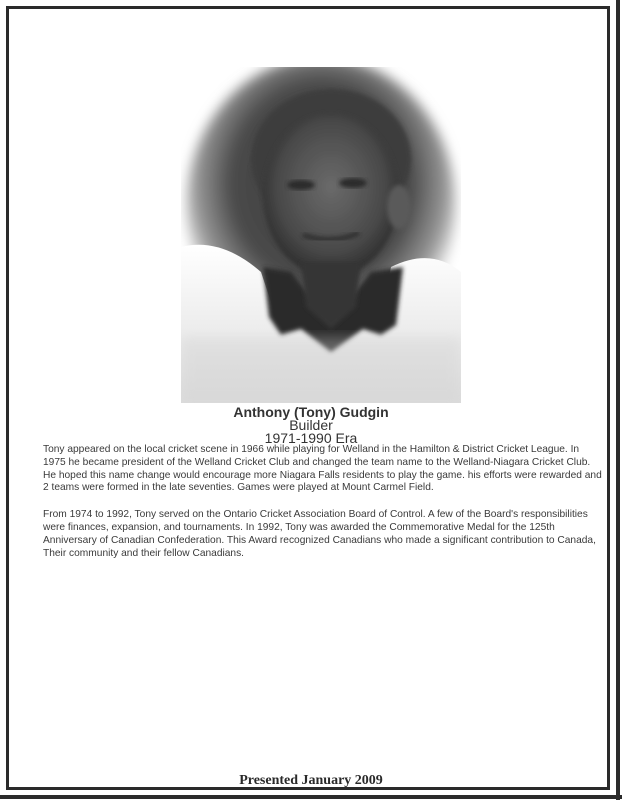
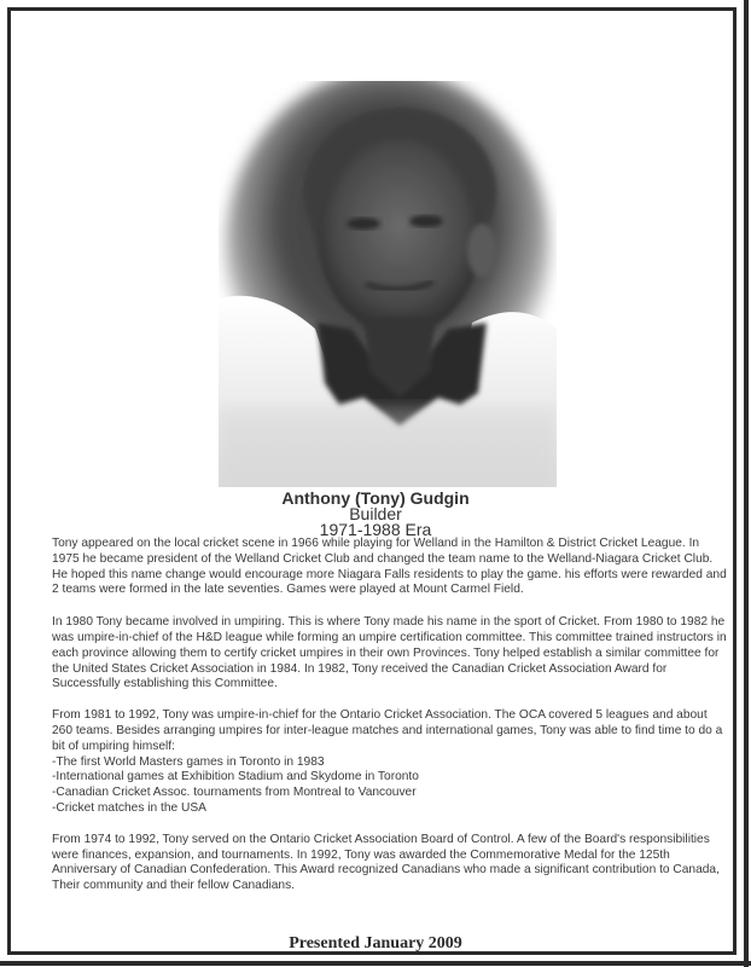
  Anthony (Tony) Gudgin
  Builder
- 1971-1990 Era
+ 1971-1988 Era
  Tony appeared on the local cricket scene in 1966 while playing for Welland in the Hamilton & District Cricket League. In 1975 he became president of the Welland Cricket Club and changed the team name to the Welland-Niagara Cricket Club. He hoped this name change would encourage more Niagara Falls residents to play the game. his efforts were rewarded and 2 teams were formed in the late seventies. Games were played at Mount Carmel Field.
+ In 1980 Tony became involved in umpiring. This is where Tony made his name in the sport of Cricket. From 1980 to 1982 he was umpire-in-chief of the H&D league while forming an umpire certification committee. This committee trained instructors in each province allowing them to certify cricket umpires in their own Provinces. Tony helped establish a similar committee for the United States Cricket Association in 1984. In 1982, Tony received the Canadian Cricket Association Award for Successfully establishing this Committee.
+ From 1981 to 1992, Tony was umpire-in-chief for the Ontario Cricket Association. The OCA covered 5 leagues and about 260 teams. Besides arranging umpires for inter-league matches and international games, Tony was able to find time to do a bit of umpiring himself:
+ -The first World Masters games in Toronto in 1983
+ -International games at Exhibition Stadium and Skydome in Toronto
+ -Canadian Cricket Assoc. tournaments from Montreal to Vancouver
+ -Cricket matches in the USA
  From 1974 to 1992, Tony served on the Ontario Cricket Association Board of Control. A few of the Board's responsibilities were finances, expansion, and tournaments. In 1992, Tony was awarded the Commemorative Medal for the 125th Anniversary of Canadian Confederation. This Award recognized Canadians who made a significant contribution to Canada, Their community and their fellow Canadians.
  Presented January 2009
